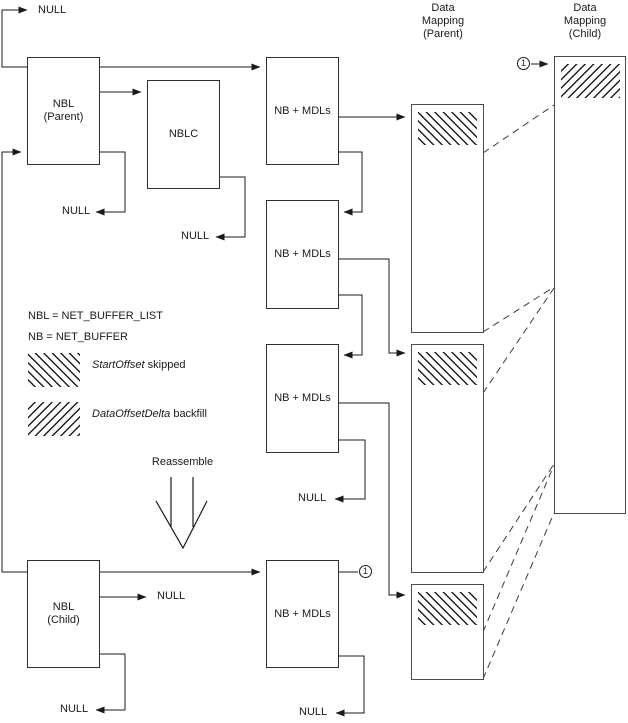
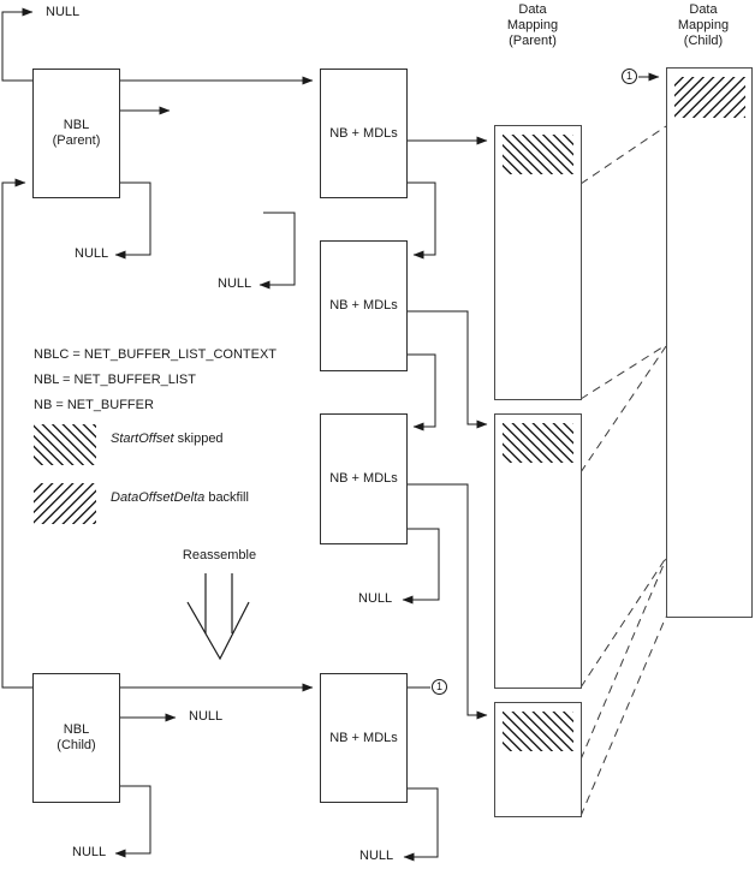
  Data
  Mapping
  (Parent)
  Data
  Mapping
  (Child)
  NBL
  (Parent)
- NBLC
  NB + MDLs
  NB + MDLs
  NB + MDLs
  NB + MDLs
  NBL
  (Child)
  1
  1
+ NBLC = NET_BUFFER_LIST_CONTEXT
  NBL = NET_BUFFER_LIST
  NB = NET_BUFFER
  StartOffset skipped
  DataOffsetDelta backfill
  Reassemble
  NULL
  NULL
  NULL
  NULL
  NULL
  NULL
  NULL
